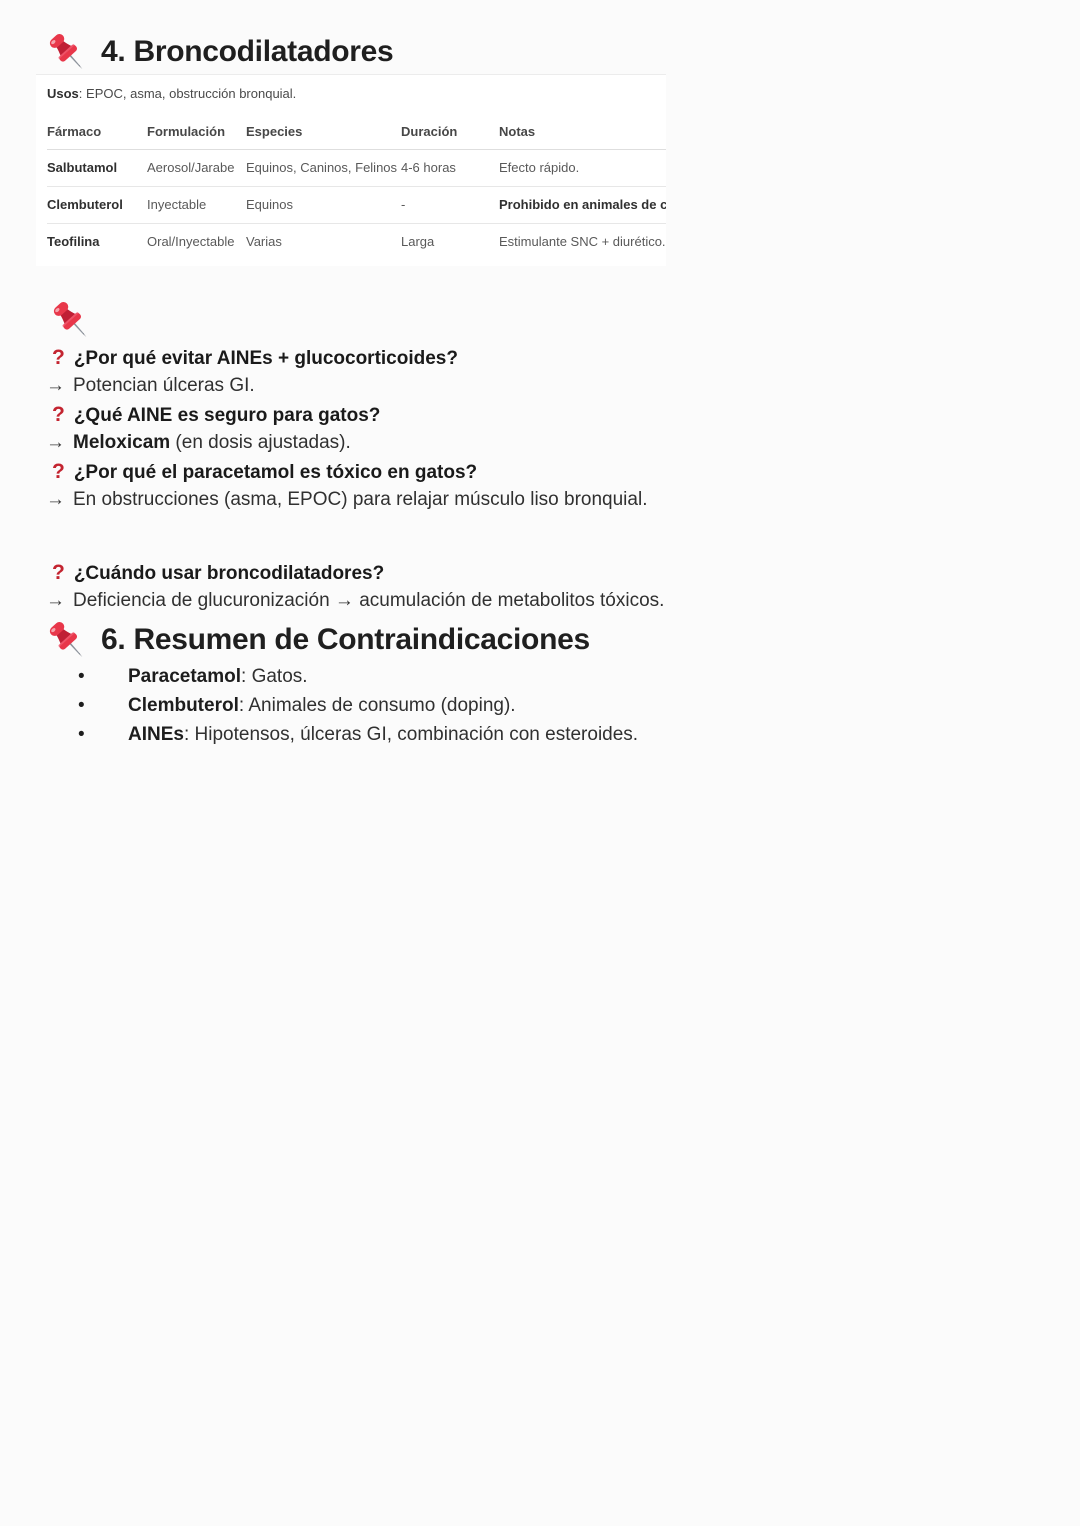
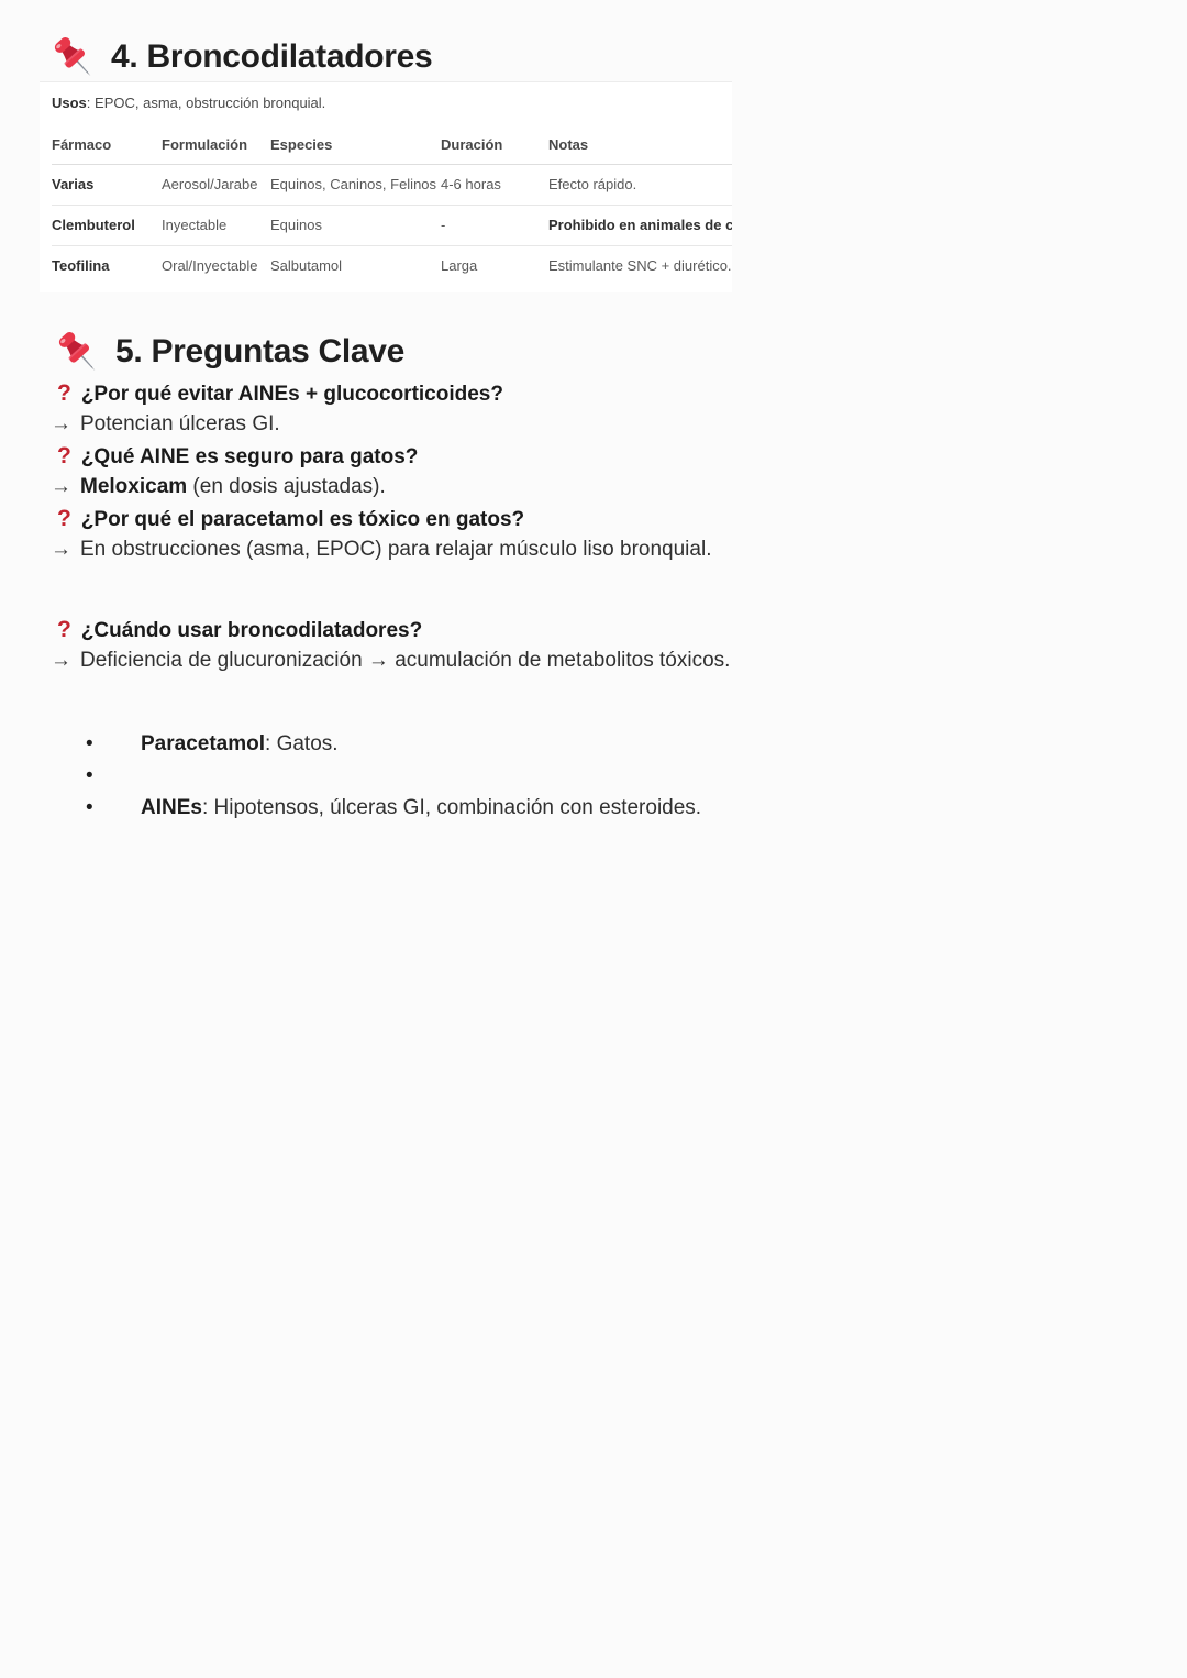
  4. Broncodilatadores
  Usos: EPOC, asma, obstrucción bronquial.
  Fármaco	Formulación	Especies	Duración	Notas
- Salbutamol	Aerosol/Jarabe	Equinos, Caninos, Felinos	4-6 horas	Efecto rápido.
+ Varias	Aerosol/Jarabe	Equinos, Caninos, Felinos	4-6 horas	Efecto rápido.
  Clembuterol	Inyectable	Equinos	-	Prohibido en animales de c
- Teofilina	Oral/Inyectable	Varias	Larga	Estimulante SNC + diurético.
+ Teofilina	Oral/Inyectable	Salbutamol	Larga	Estimulante SNC + diurético.
+ 5. Preguntas Clave
  ?
  ¿Por qué evitar AINEs + glucocorticoides?
  →
  Potencian úlceras GI.
  ?
  ¿Qué AINE es seguro para gatos?
  →
  Meloxicam (en dosis ajustadas).
  ?
  ¿Por qué el paracetamol es tóxico en gatos?
  →
  En obstrucciones (asma, EPOC) para relajar músculo liso bronquial.
  ?
  ¿Cuándo usar broncodilatadores?
  →
  Deficiencia de glucuronización → acumulación de metabolitos tóxicos.
- 6. Resumen de Contraindicaciones
  •
  Paracetamol: Gatos.
  •
- Clembuterol: Animales de consumo (doping).
  •
  AINEs: Hipotensos, úlceras GI, combinación con esteroides.
